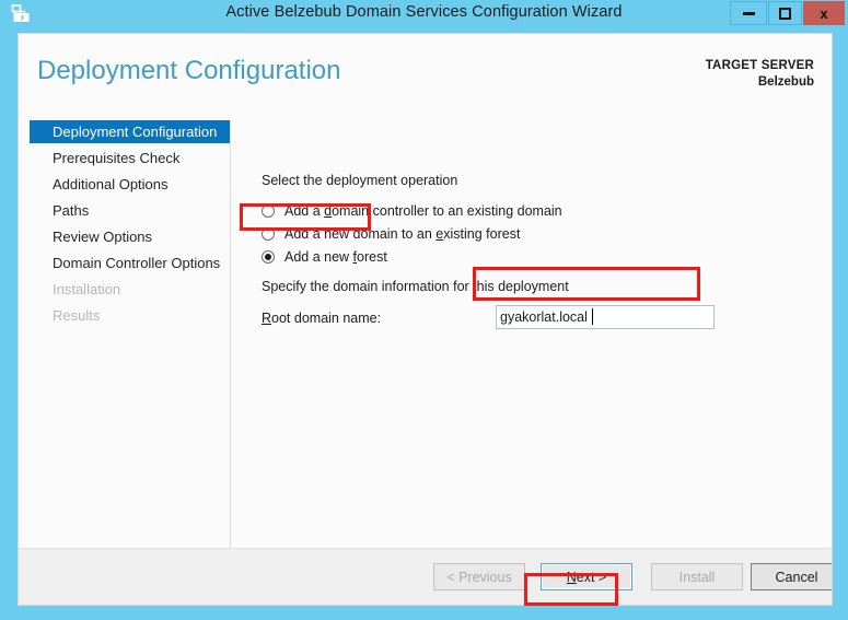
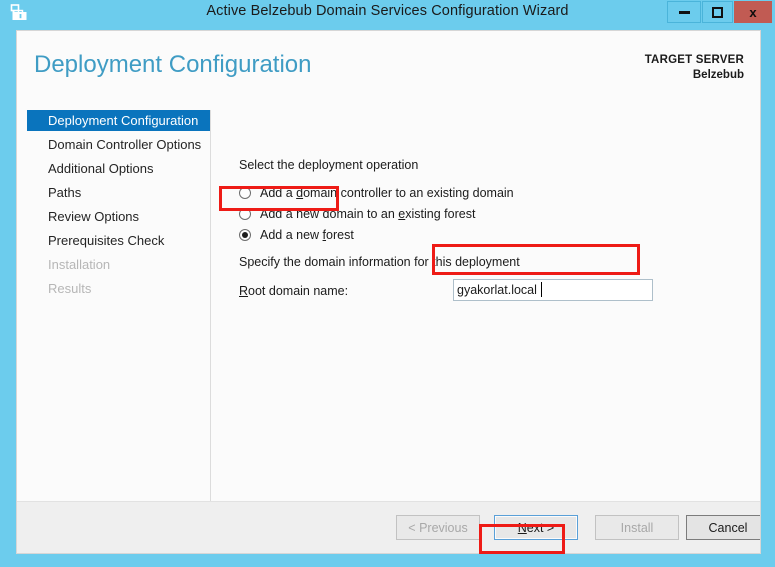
  Active Belzebub Domain Services Configuration Wizard
  x
  Deployment Configuration
  TARGET SERVER
  Belzebub
  Deployment Configuration
- Prerequisites Check
+ Domain Controller Options
  Additional Options
  Paths
  Review Options
- Domain Controller Options
+ Prerequisites Check
  Installation
  Results
  Select the deployment operation
  Add a domain controller to an existing domain
  Add a new domain to an existing forest
  Add a new forest
  Specify the domain information for this deployment
  Root domain name:
  gyakorlat.local
  < Previous
  Next >
  Install
  Cancel
